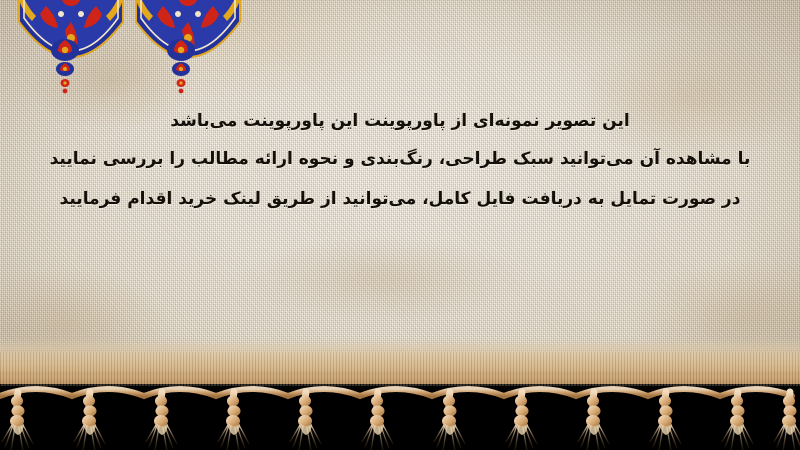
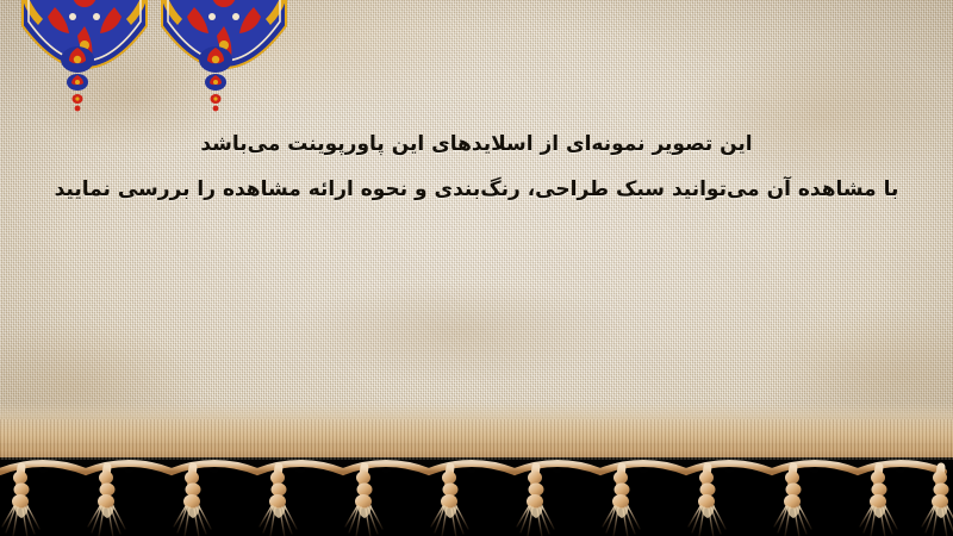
- این تصویر نمونه‌ای از پاورپوینت این پاورپوینت می‌باشد
+ این تصویر نمونه‌ای از اسلایدهای این پاورپوینت می‌باشد
- با مشاهده آن می‌توانید سبک طراحی، رنگ‌بندی و نحوه ارائه مطالب را بررسی نمایید
+ با مشاهده آن می‌توانید سبک طراحی، رنگ‌بندی و نحوه ارائه مشاهده را بررسی نمایید
- در صورت تمایل به دریافت فایل کامل، می‌توانید از طریق لینک خرید اقدام فرمایید
